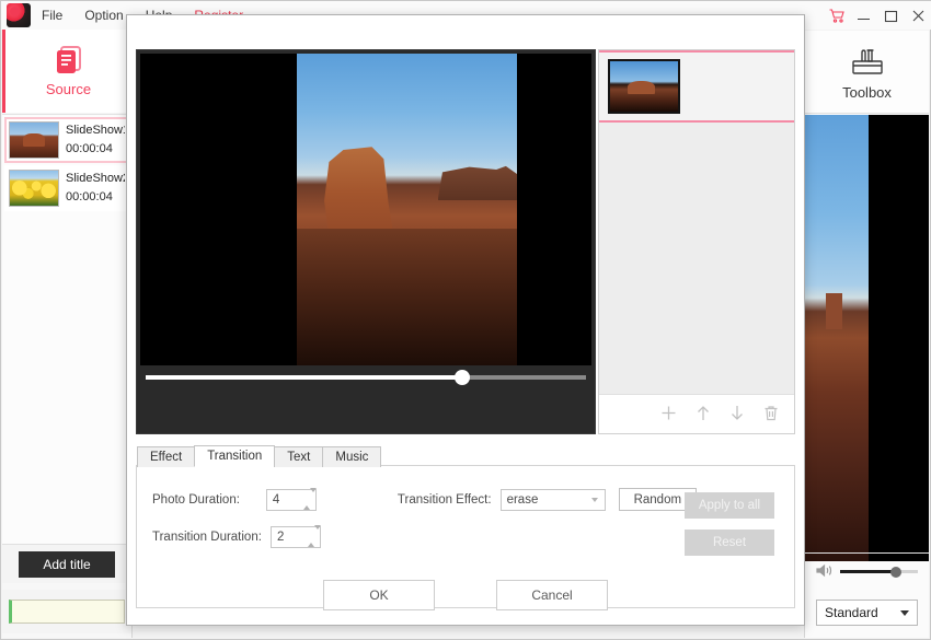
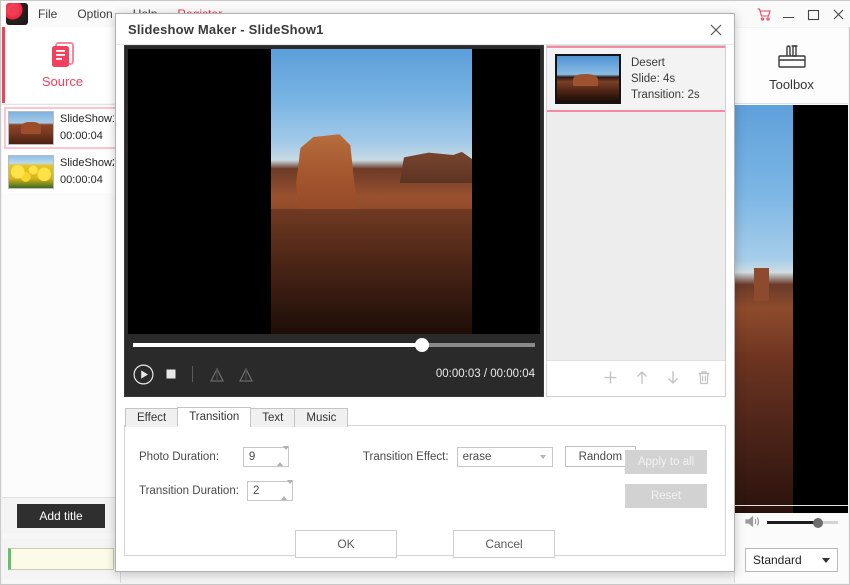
  File
  Option
  Source
  SlideShow
  00:00:04
  SlideShow
  00:00:04
  Add title
  Toolbox
  Standard
+ Slideshow Maker - SlideShow1
+ 00:00:03 / 00:00:04
+ Desert
+ Slide: 4s
+ Transition: 2s
  Effect
  Transition
  Text
  Music
  Photo Duration:
- 4
+ 9
  Transition Effect:
  erase
  Random
  Transition Duration:
  2
  Apply to all
  Reset
  OK
  Cancel
